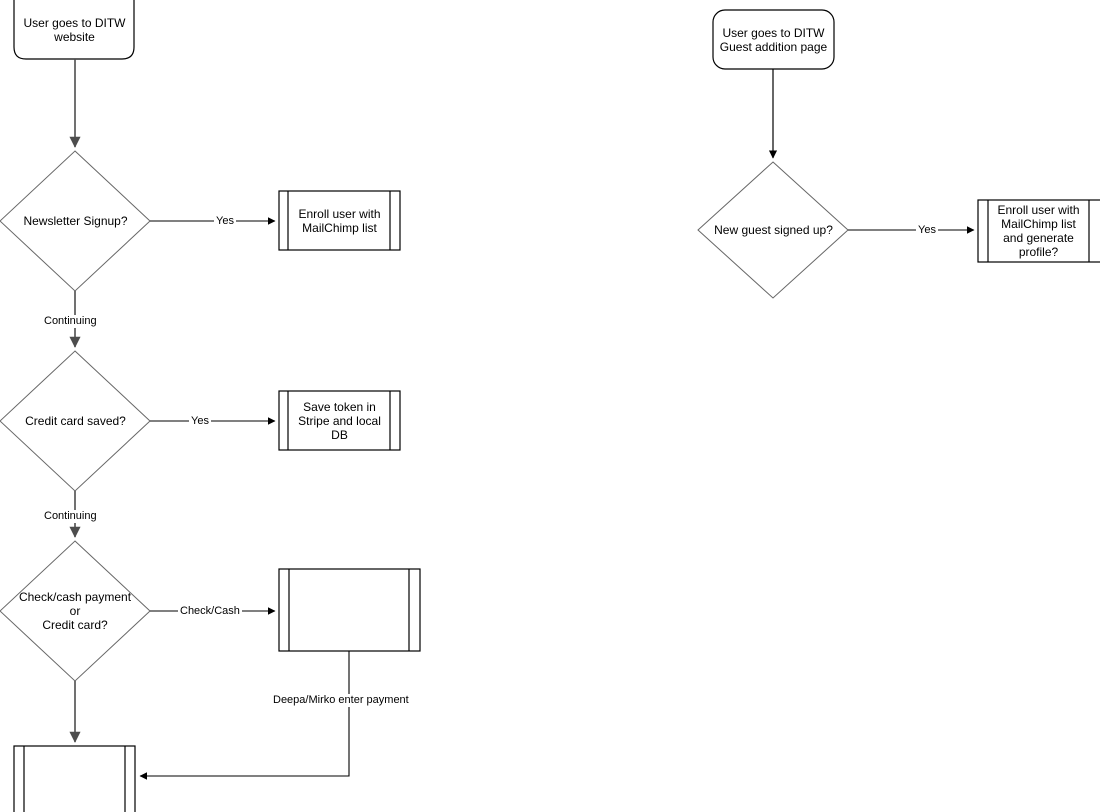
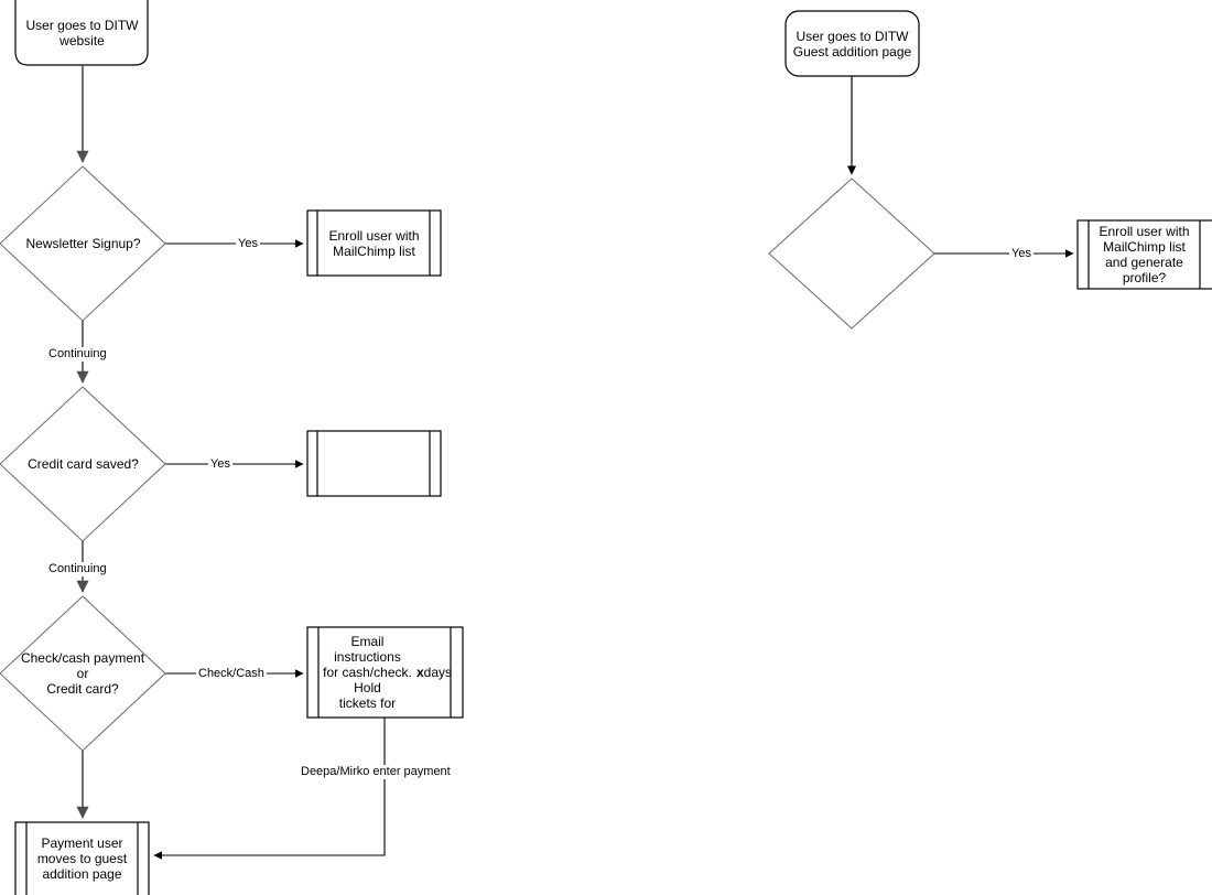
  User goes to DITW
  website
  Newsletter Signup?
  Enroll user with
  MailChimp list
  Credit card saved?
- Save token in
- Stripe and local
- DB
  Check/cash payment
  or
  Credit card?
+ Email instructions
+ for cash/check. Hold
+ tickets for
+ x
+ days
+ Payment user
+ moves to guest
+ addition page
  User goes to DITW
  Guest addition page
- New guest signed up?
  Enroll user with
  MailChimp list
  and generate
  profile?
  Yes
  Continuing
  Yes
  Continuing
  Check/Cash
  Deepa/Mirko enter payment
  Yes
